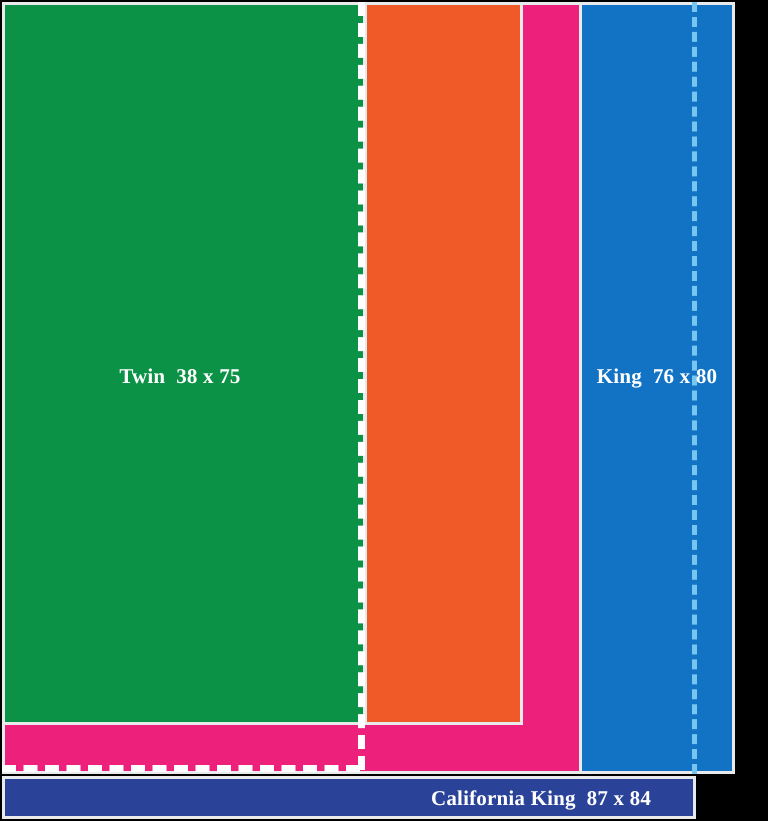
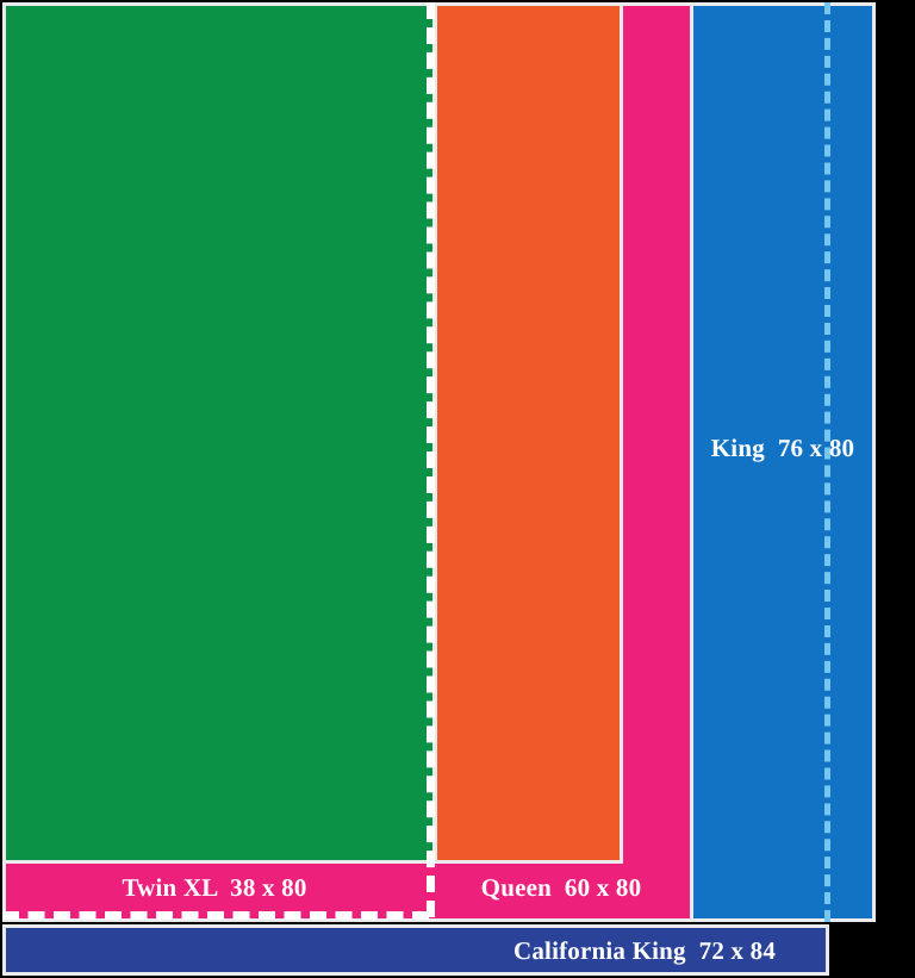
- Twin 38 x 75
  King 76 x 80
+ Twin XL 38 x 80
+ Queen 60 x 80
- California King 87 x 84
+ California King 72 x 84
